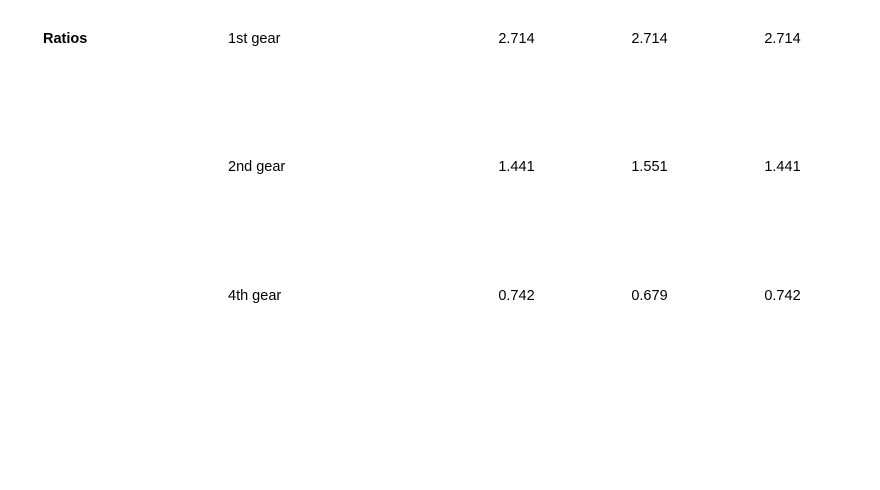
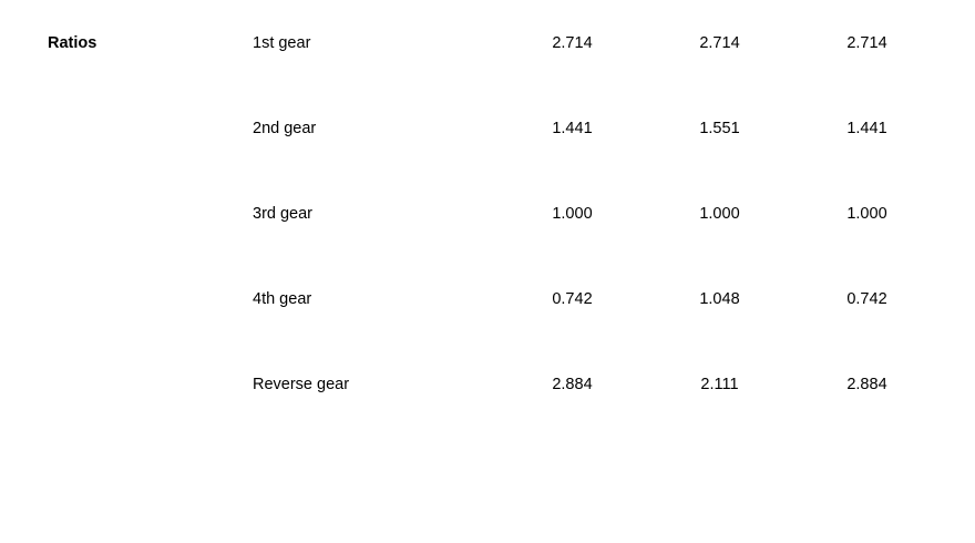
  Ratios	1st gear	2.714	2.714	2.714
  	2nd gear	1.441	1.551	1.441
+ 	3rd gear	1.000	1.000	1.000
- 	4th gear	0.742	0.679	0.742
+ 	4th gear	0.742	1.048	0.742
+ 	Reverse gear	2.884	2.111	2.884
